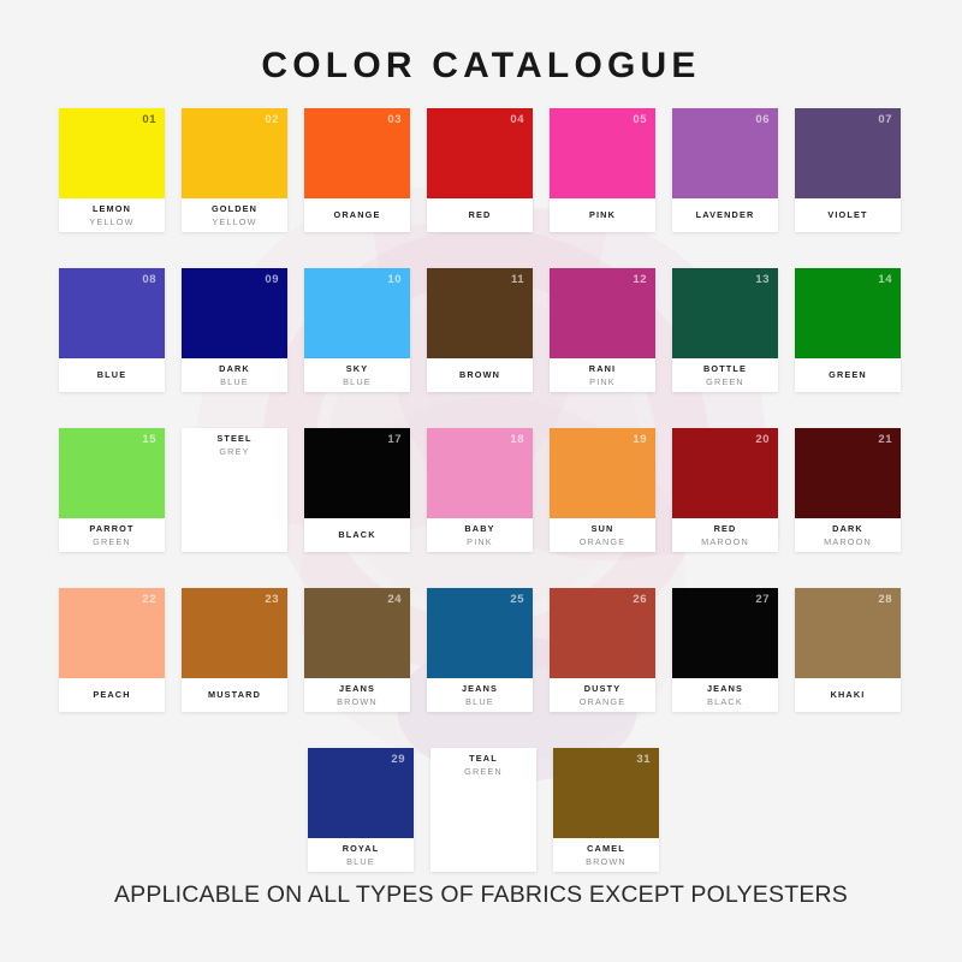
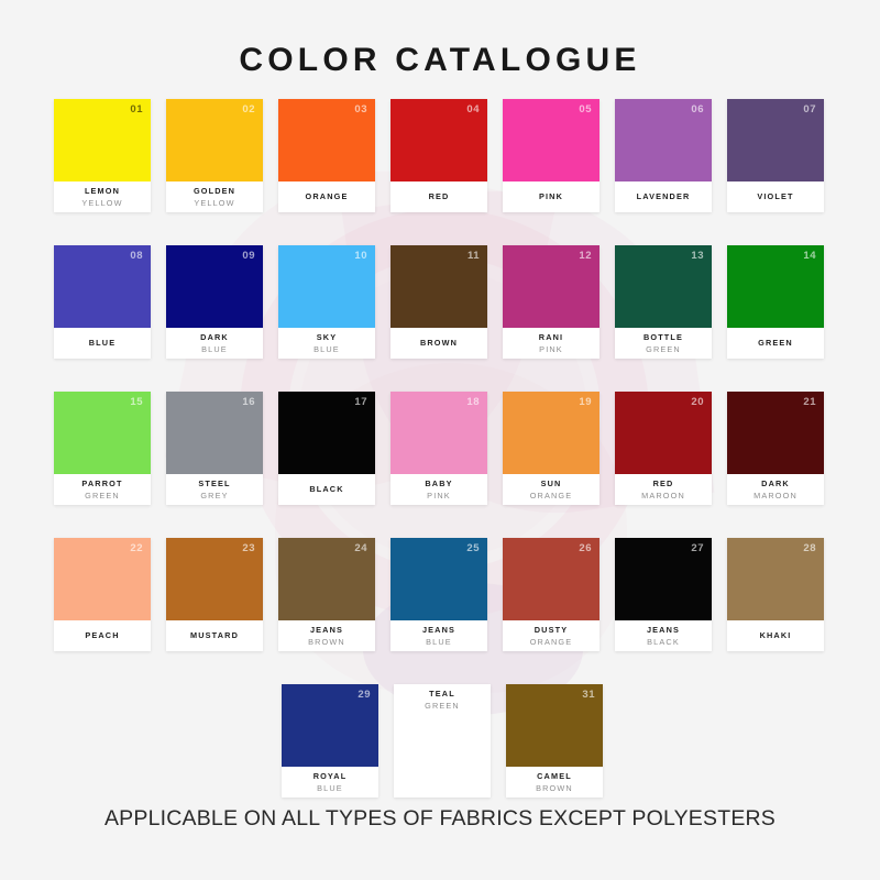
  COLOR CATALOGUE
  01
  LEMON
  YELLOW
  02
  GOLDEN
  YELLOW
  03
  ORANGE
  04
  RED
  05
  PINK
  06
  LAVENDER
  07
  VIOLET
  08
  BLUE
  09
  DARK
  BLUE
  10
  SKY
  BLUE
  11
  BROWN
  12
  RANI
  PINK
  13
  BOTTLE
  GREEN
  14
  GREEN
  15
  PARROT
  GREEN
+ 16
  STEEL
  GREY
  17
  BLACK
  18
  BABY
  PINK
  19
  SUN
  ORANGE
  20
  RED
  MAROON
  21
  DARK
  MAROON
  22
  PEACH
  23
  MUSTARD
  24
  JEANS
  BROWN
  25
  JEANS
  BLUE
  26
  DUSTY
  ORANGE
  27
  JEANS
  BLACK
  28
  KHAKI
  29
  ROYAL
  BLUE
  TEAL
  GREEN
  31
  CAMEL
  BROWN
  APPLICABLE ON ALL TYPES OF FABRICS EXCEPT POLYESTERS
